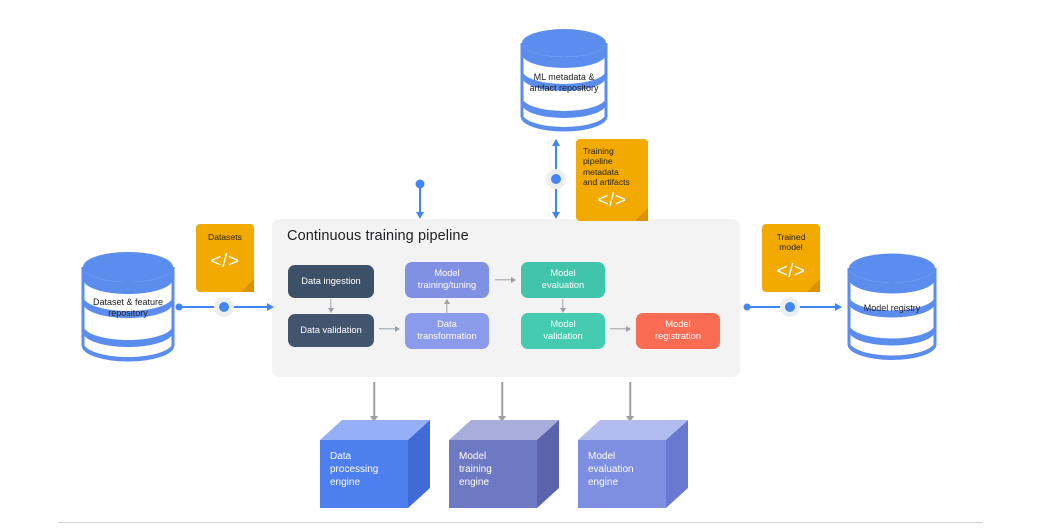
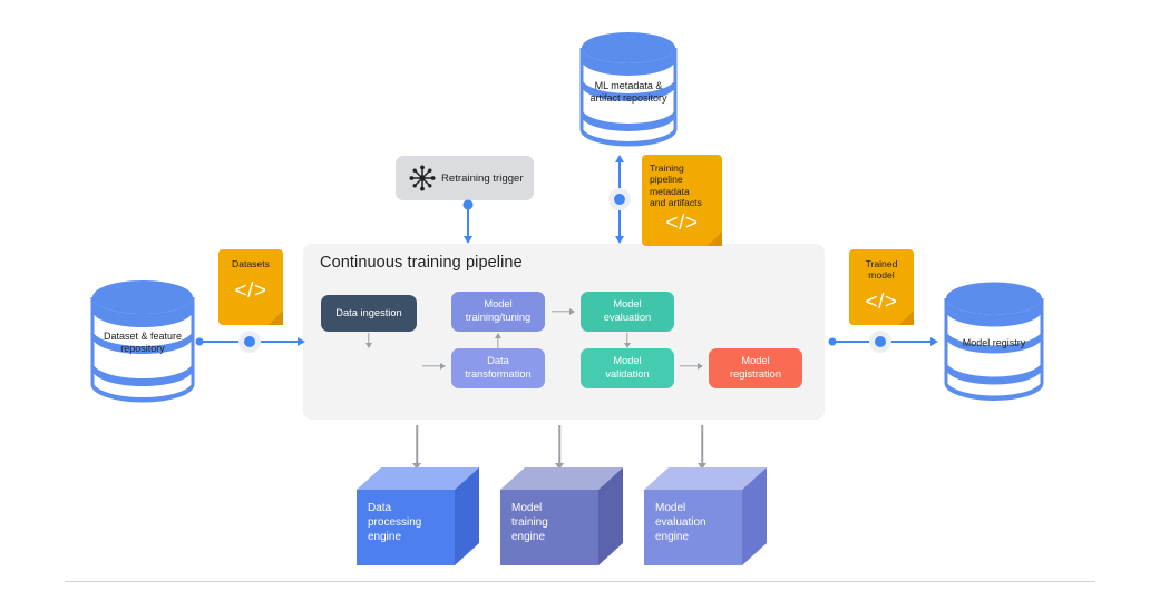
  Continuous training pipeline
  Data ingestion
- Data validation
  Model
  training/tuning
  Data
  transformation
  Model
  evaluation
  Model
  validation
  Model
  registration
  Dataset & feature
  repository
  Datasets
  </>
  ML metadata &
  artifact repository
  Training
  pipeline
  metadata
  and artifacts
  </>
+ Retraining trigger
  Trained
  model
  </>
  Model registry
  Data
  processing
  engine
  Model
  training
  engine
  Model
  evaluation
  engine
